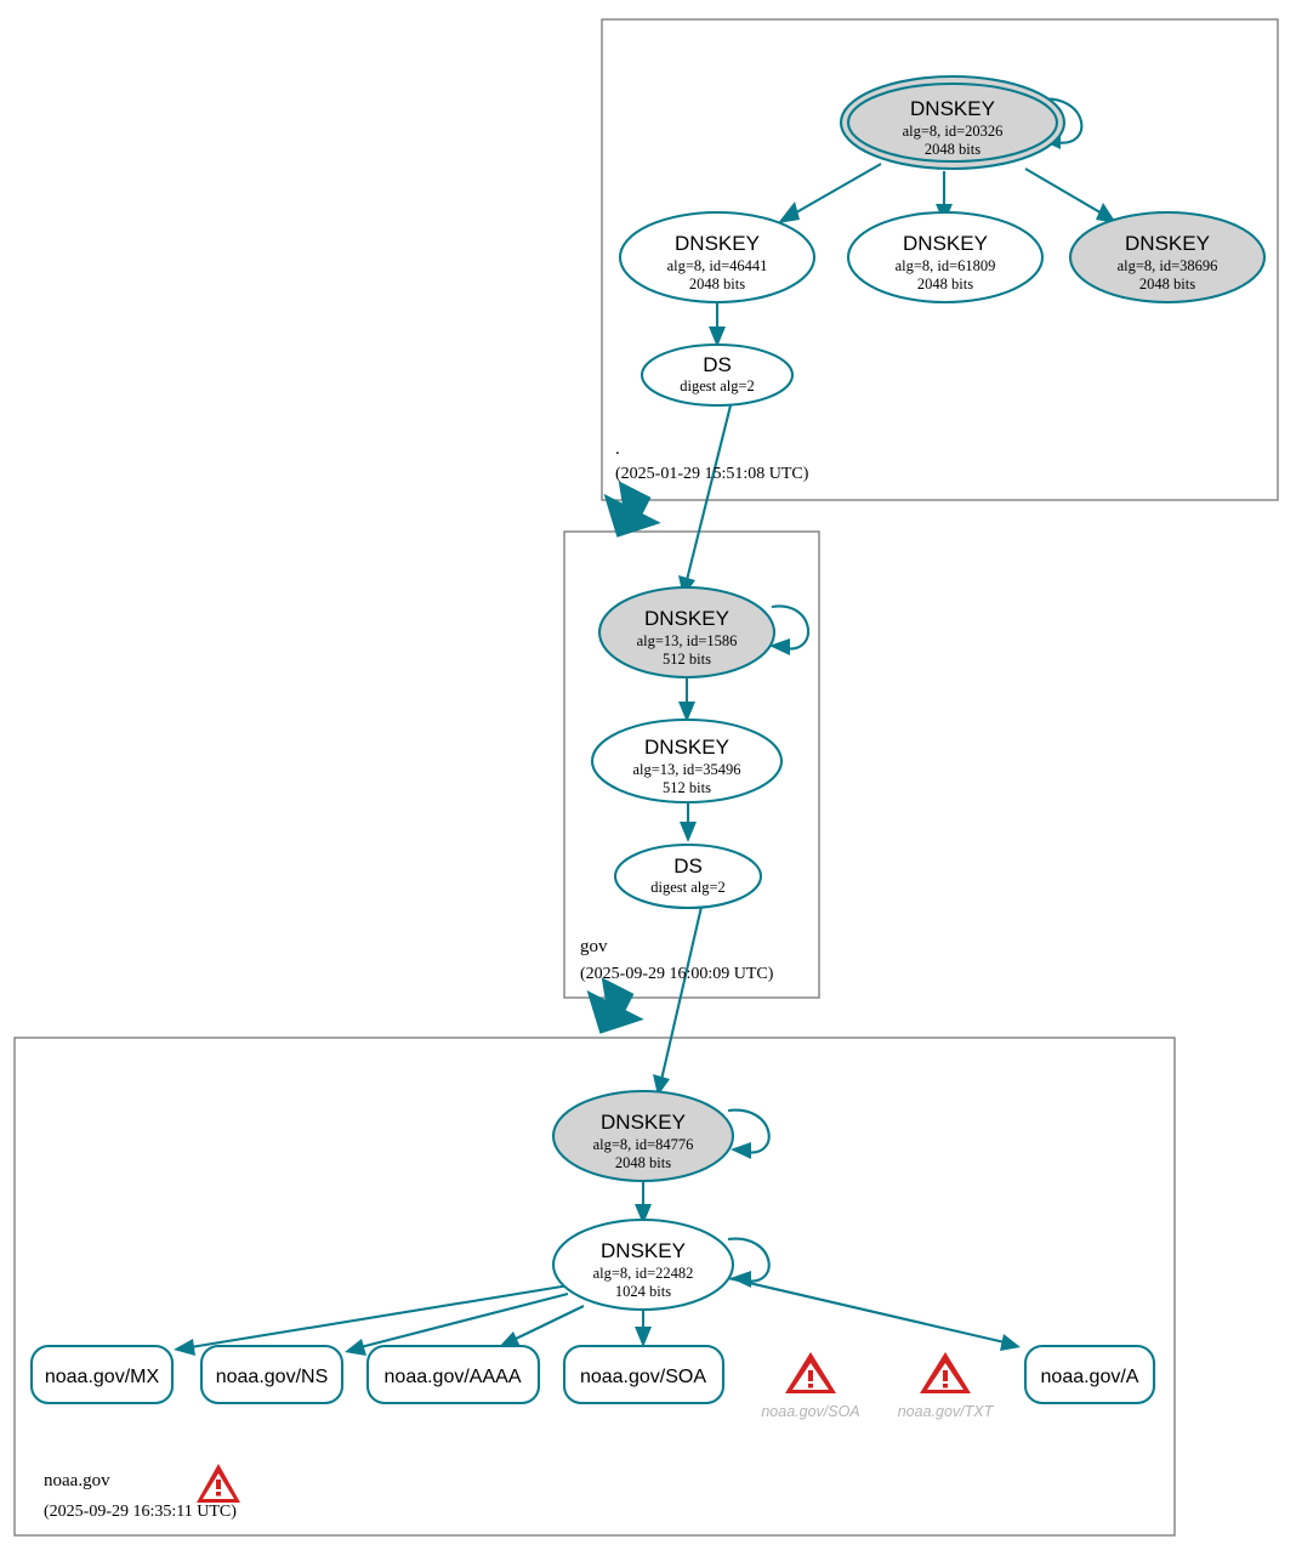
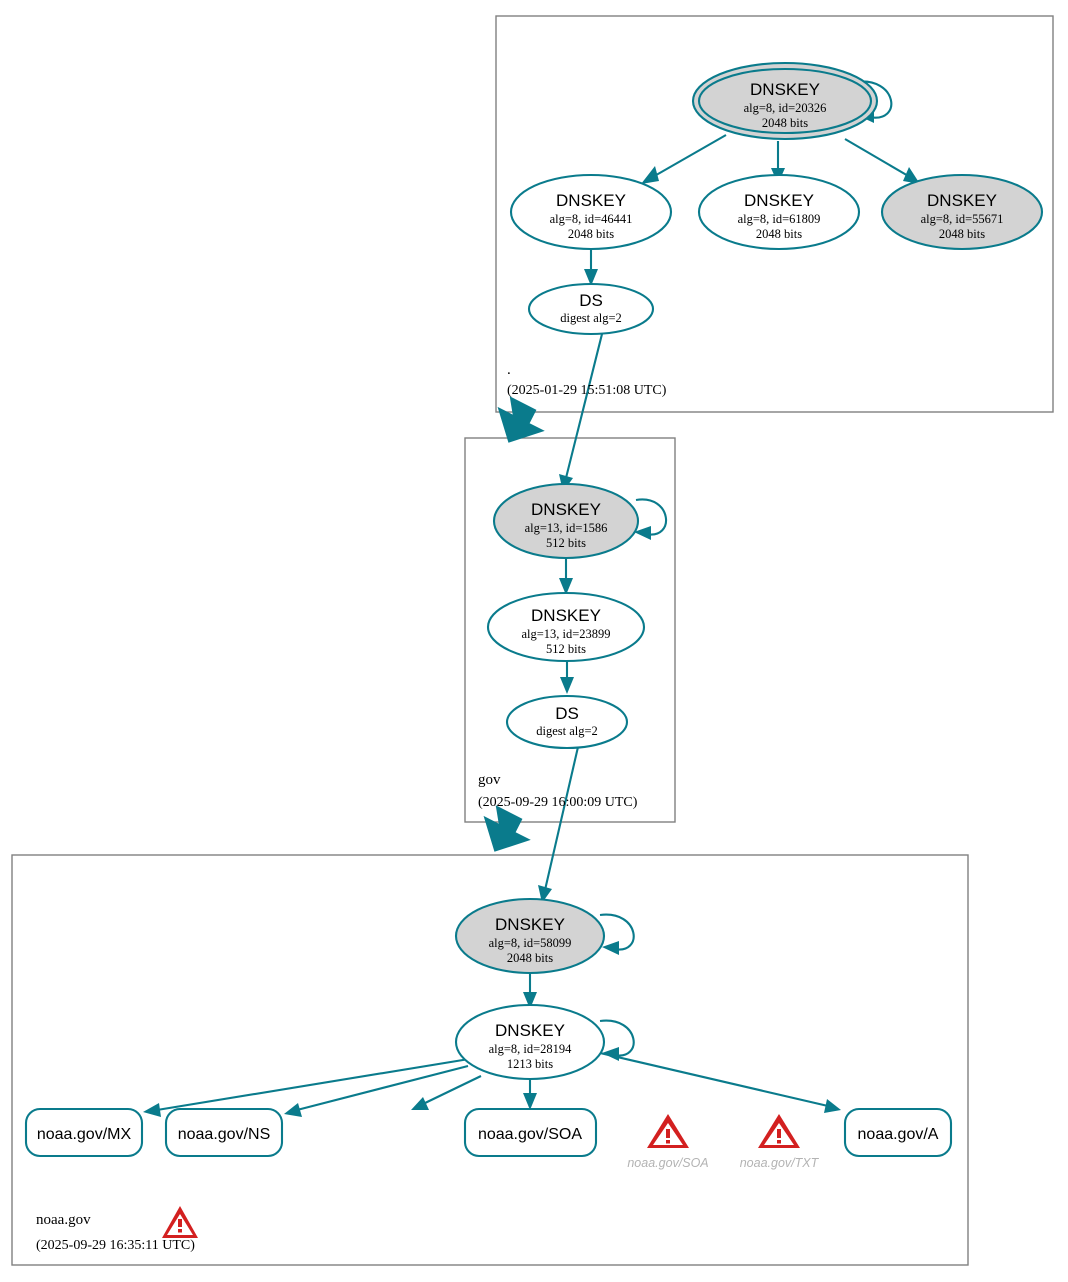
  DNSKEY
  alg=8, id=20326
  2048 bits
  DNSKEY
  alg=8, id=46441
  2048 bits
  DNSKEY
  alg=8, id=61809
  2048 bits
  DNSKEY
- alg=8, id=38696
+ alg=8, id=55671
  2048 bits
  DS
  digest alg=2
  .
  (2025-01-29 15:51:08 UTC)
  DNSKEY
  alg=13, id=1586
  512 bits
  DNSKEY
- alg=13, id=35496
+ alg=13, id=23899
  512 bits
  DS
  digest alg=2
  gov
  (2025-09-29 16:00:09 UTC)
  DNSKEY
- alg=8, id=84776
+ alg=8, id=58099
  2048 bits
  DNSKEY
- alg=8, id=22482
+ alg=8, id=28194
- 1024 bits
+ 1213 bits
  noaa.gov/MX
  noaa.gov/NS
- noaa.gov/AAAA
  noaa.gov/SOA
  noaa.gov/A
  noaa.gov/SOA
  noaa.gov/TXT
  noaa.gov
  (2025-09-29 16:35:11 UTC)
